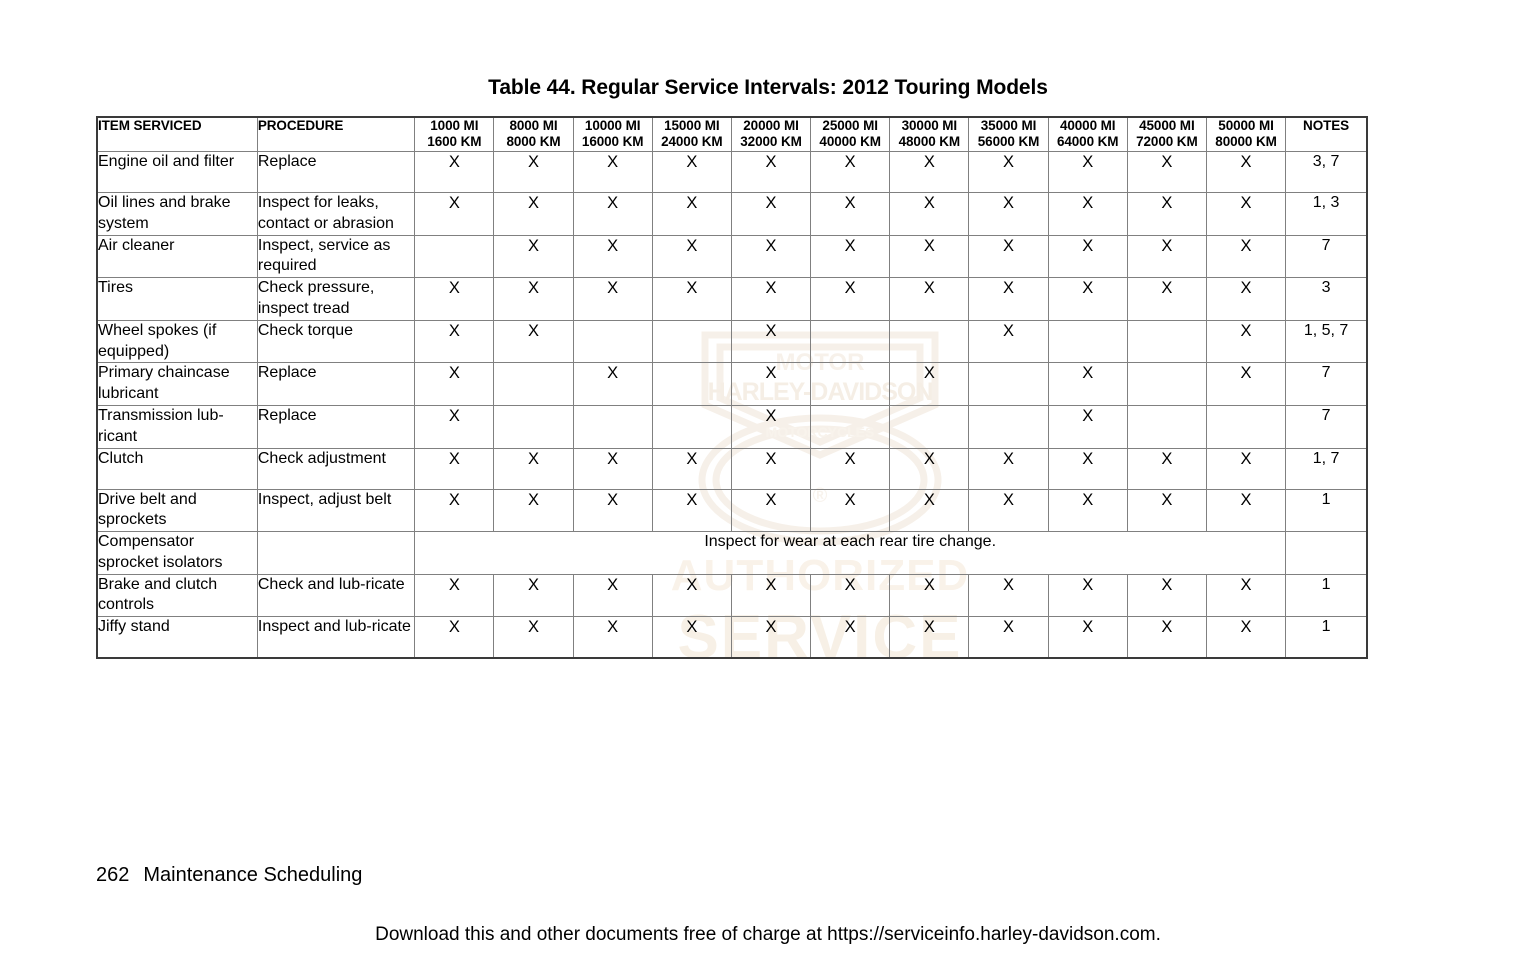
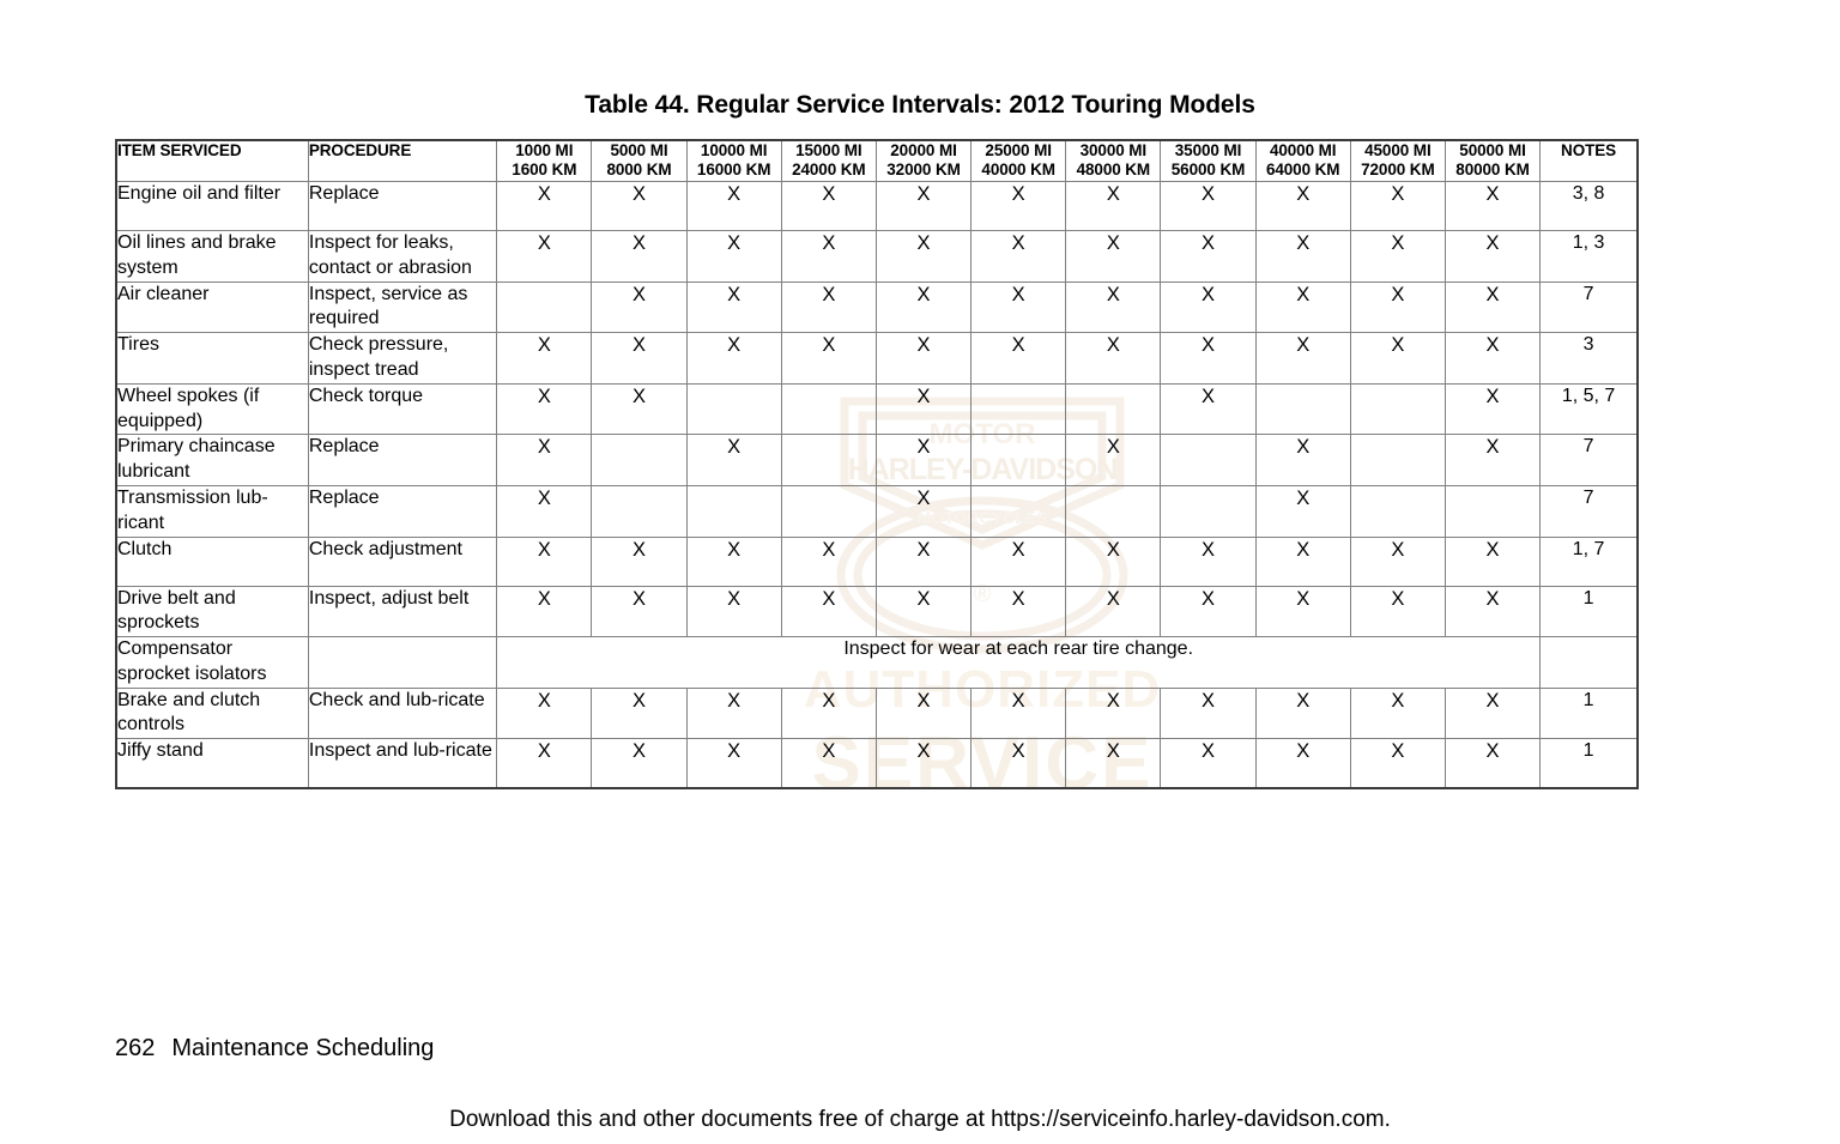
  MOTOR
  HARLEY-DAVIDSON
  MOTORCYCLES
  ®
  AUTHORIZED
  SERVICE
  Table 44. Regular Service Intervals: 2012 Touring Models
- ITEM SERVICED	PROCEDURE	1000 MI1600 KM	8000 MI8000 KM	10000 MI16000 KM	15000 MI24000 KM	20000 MI32000 KM	25000 MI40000 KM	30000 MI48000 KM	35000 MI56000 KM	40000 MI64000 KM	45000 MI72000 KM	50000 MI80000 KM	NOTES
+ ITEM SERVICED	PROCEDURE	1000 MI1600 KM	5000 MI8000 KM	10000 MI16000 KM	15000 MI24000 KM	20000 MI32000 KM	25000 MI40000 KM	30000 MI48000 KM	35000 MI56000 KM	40000 MI64000 KM	45000 MI72000 KM	50000 MI80000 KM	NOTES
- Engine oil and filter	Replace	X	X	X	X	X	X	X	X	X	X	X	3, 7
+ Engine oil and filter	Replace	X	X	X	X	X	X	X	X	X	X	X	3, 8
  Oil lines and brake system	Inspect for leaks, contact or abrasion	X	X	X	X	X	X	X	X	X	X	X	1, 3
  Air cleaner	Inspect, service as required		X	X	X	X	X	X	X	X	X	X	7
  Tires	Check pressure, inspect tread	X	X	X	X	X	X	X	X	X	X	X	3
  Wheel spokes (if equipped)	Check torque	X	X			X			X			X	1, 5, 7
  Primary chaincase lubricant	Replace	X		X		X		X		X		X	7
  Transmission lub-ricant	Replace	X				X				X			7
  Clutch	Check adjustment	X	X	X	X	X	X	X	X	X	X	X	1, 7
  Drive belt and sprockets	Inspect, adjust belt	X	X	X	X	X	X	X	X	X	X	X	1
  Compensator sprocket isolators		Inspect for wear at each rear tire change.
  Brake and clutch controls	Check and lub-ricate	X	X	X	X	X	X	X	X	X	X	X	1
  Jiffy stand	Inspect and lub-ricate	X	X	X	X	X	X	X	X	X	X	X	1
  262 Maintenance Scheduling
  Download this and other documents free of charge at https://serviceinfo.harley-davidson.com.
